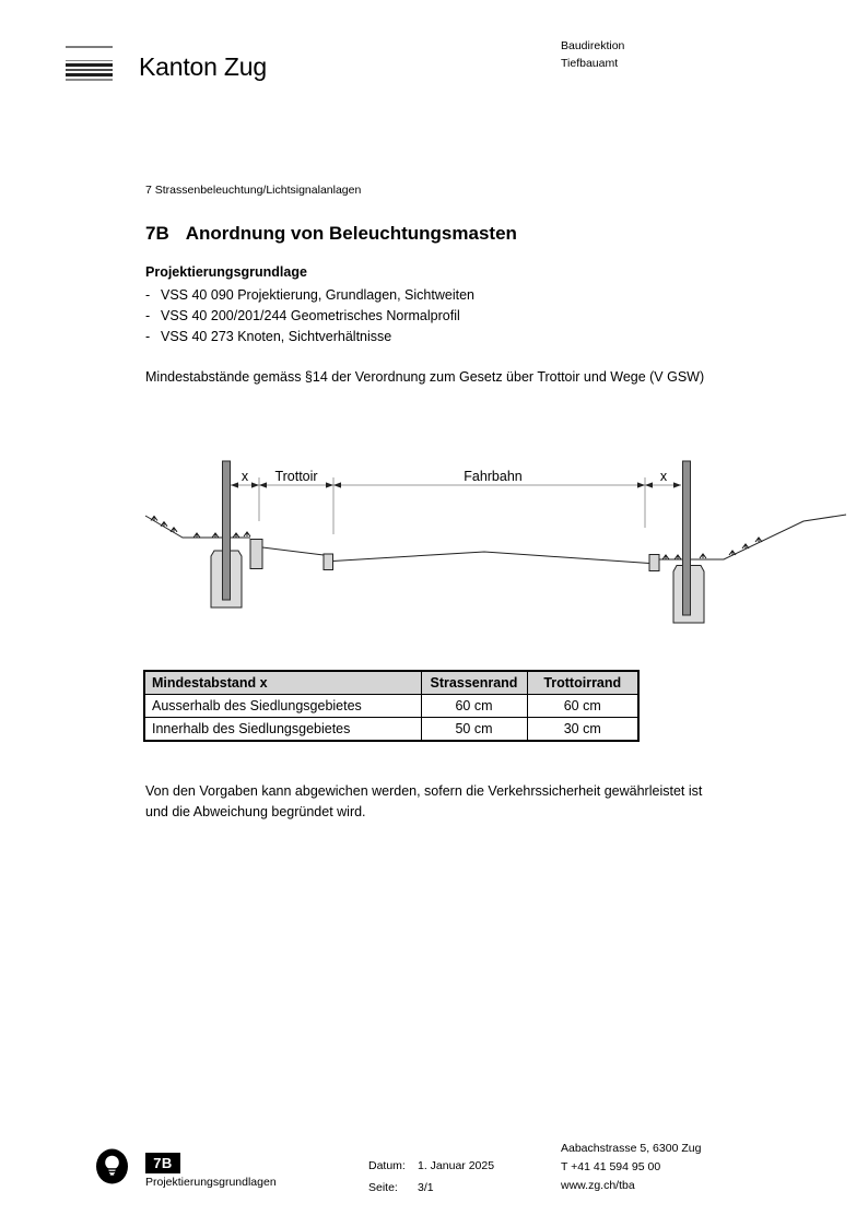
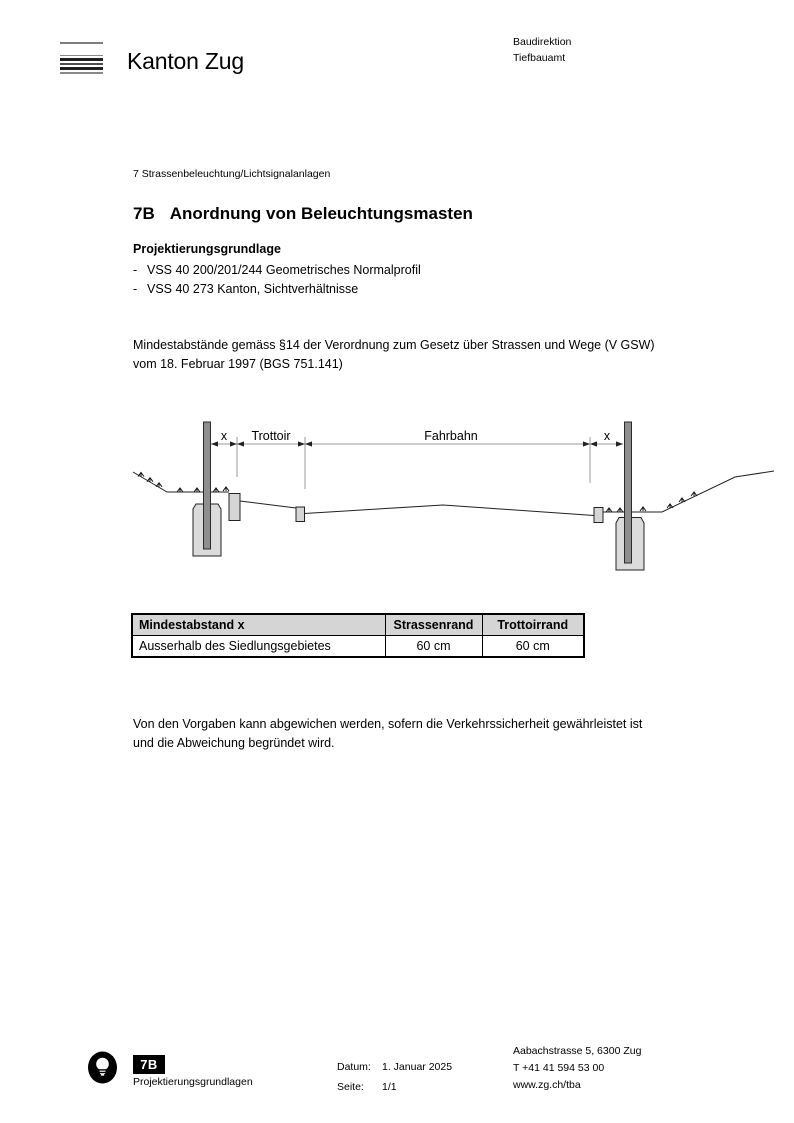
  Kanton Zug
  Baudirektion
  Tiefbauamt
  7 Strassenbeleuchtung/Lichtsignalanlagen
  7B Anordnung von Beleuchtungsmasten
  Projektierungsgrundlage
- - VSS 40 090 Projektierung, Grundlagen, Sichtweiten
  - VSS 40 200/201/244 Geometrisches Normalprofil
- - VSS 40 273 Knoten, Sichtverhältnisse
+ - VSS 40 273 Kanton, Sichtverhältnisse
- Mindestabstände gemäss §14 der Verordnung zum Gesetz über Trottoir und Wege (V GSW)
+ Mindestabstände gemäss §14 der Verordnung zum Gesetz über Strassen und Wege (V GSW)
+ vom 18. Februar 1997 (BGS 751.141)
  x
  Trottoir
  Fahrbahn
  x
  Mindestabstand x	Strassenrand	Trottoirrand
  Ausserhalb des Siedlungsgebietes	60 cm	60 cm
- Innerhalb des Siedlungsgebietes	50 cm	30 cm
  Von den Vorgaben kann abgewichen werden, sofern die Verkehrssicherheit gewährleistet ist
  und die Abweichung begründet wird.
  7B
  Projektierungsgrundlagen
  Datum:
  Seite:
  1. Januar 2025
- 3/1
+ 1/1
  Aabachstrasse 5, 6300 Zug
- T +41 41 594 95 00
+ T +41 41 594 53 00
  www.zg.ch/tba
